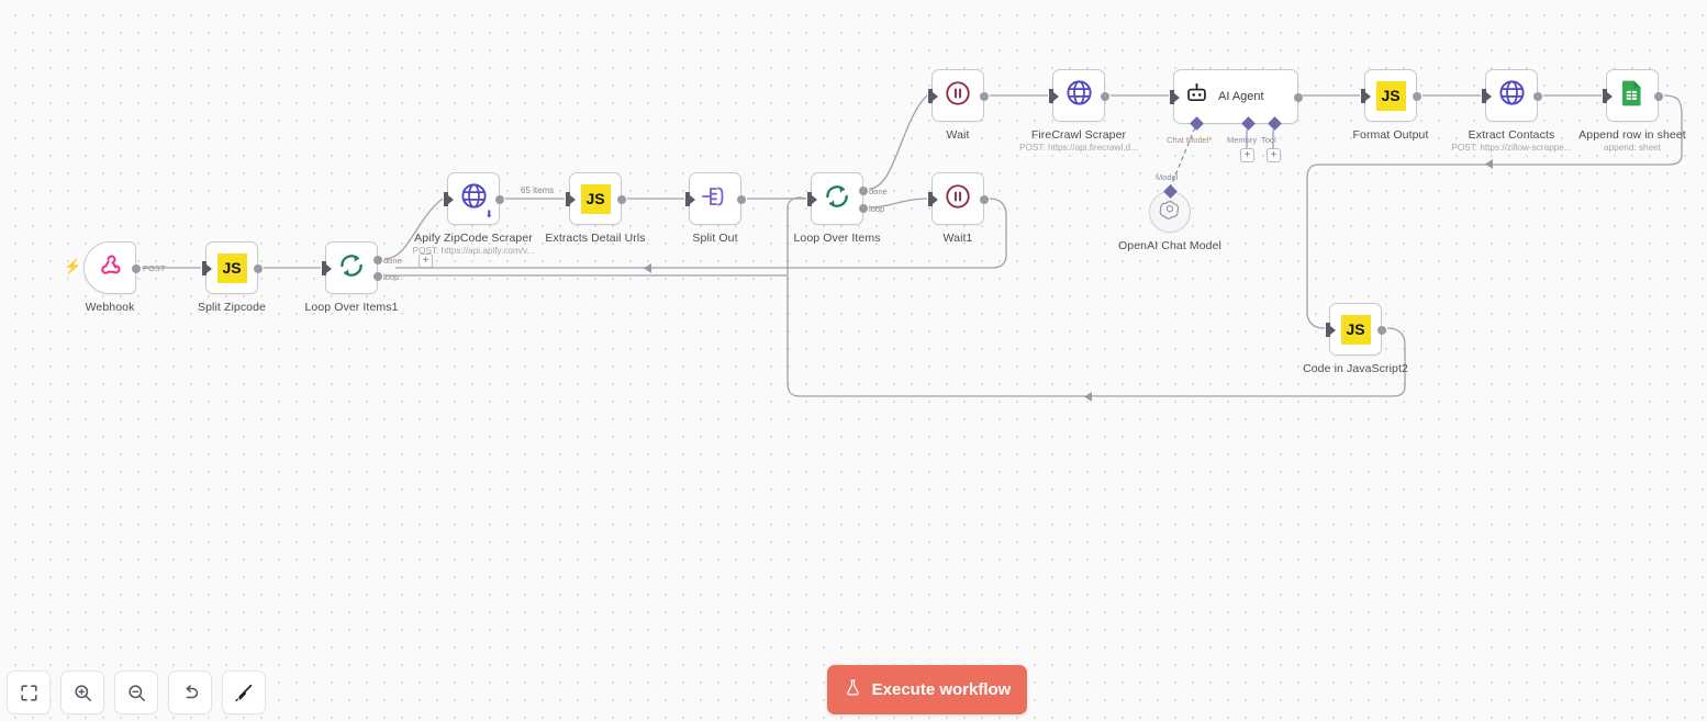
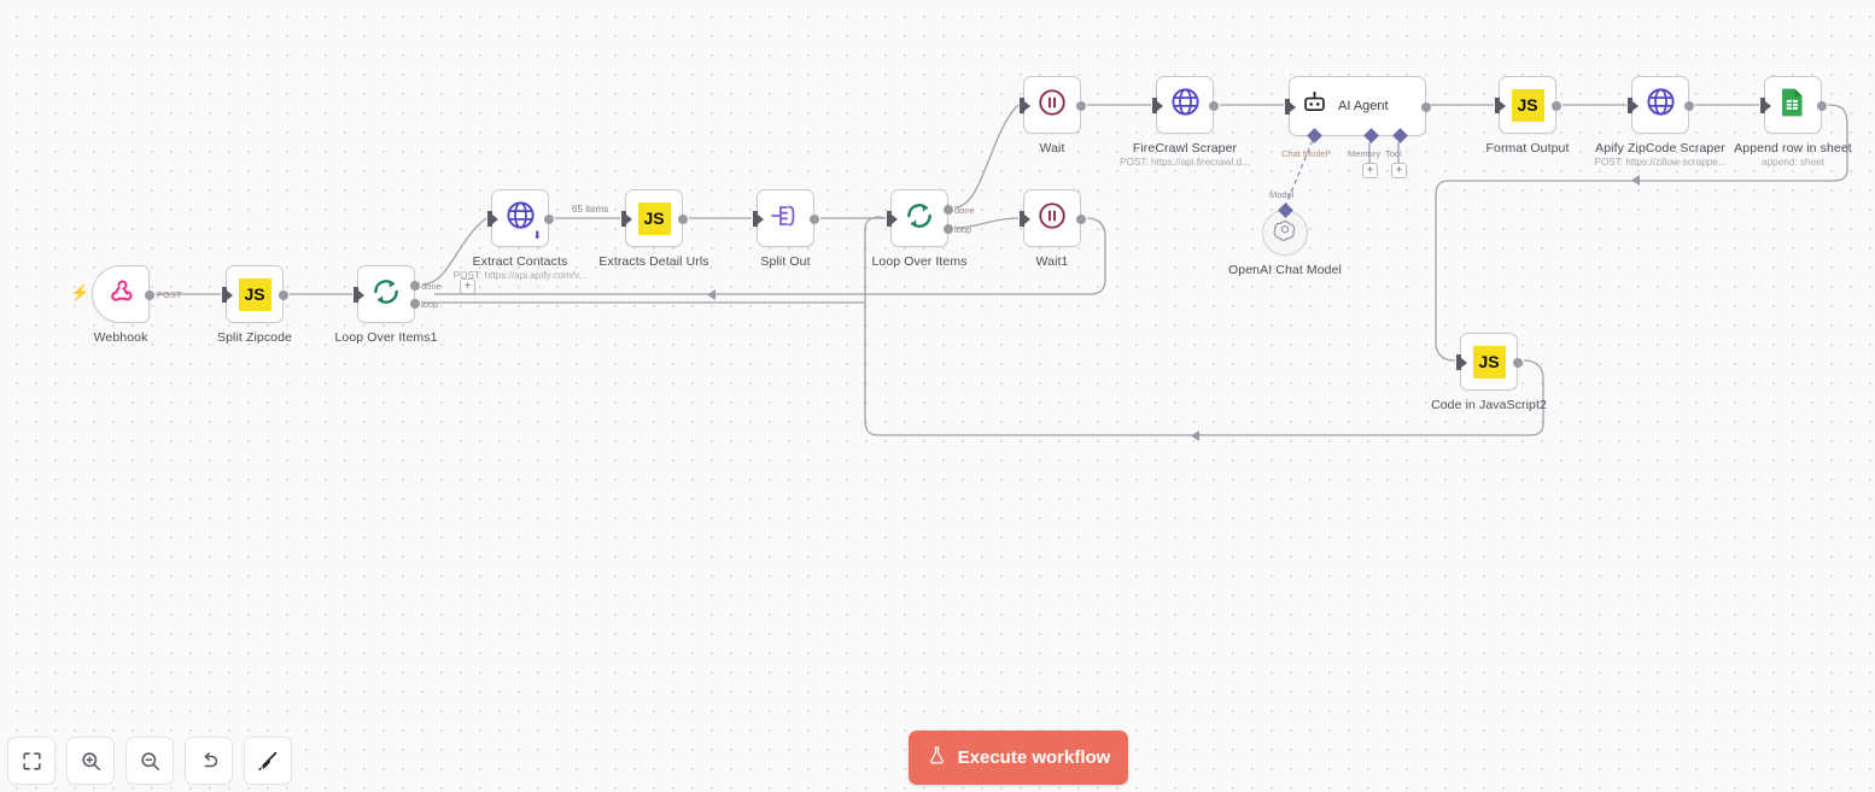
  ⚡
  POST
  Webhook
  JS
  Split Zipcode
  done
  loop
  +
  Loop Over Items1
  ⬇
- Apify ZipCode Scraper
+ Extract Contacts
  POST: https://api.apify.com/v...
  65 items
  JS
  Extracts Detail Urls
  Split Out
  done
  loop
  Loop Over Items
  Wait
  Wait1
  FireCrawl Scraper
  POST: https://api.firecrawl.d...
  AI Agent
  Chat Model*
  Memory
  Tool
  +
  +
  Model
  OpenAI Chat Model
  JS
  Format Output
- Extract Contacts
+ Apify ZipCode Scraper
  POST: https://zillow-scrappe...
  Append row in sheet
  append: sheet
  JS
  Code in JavaScript2
  Execute workflow
